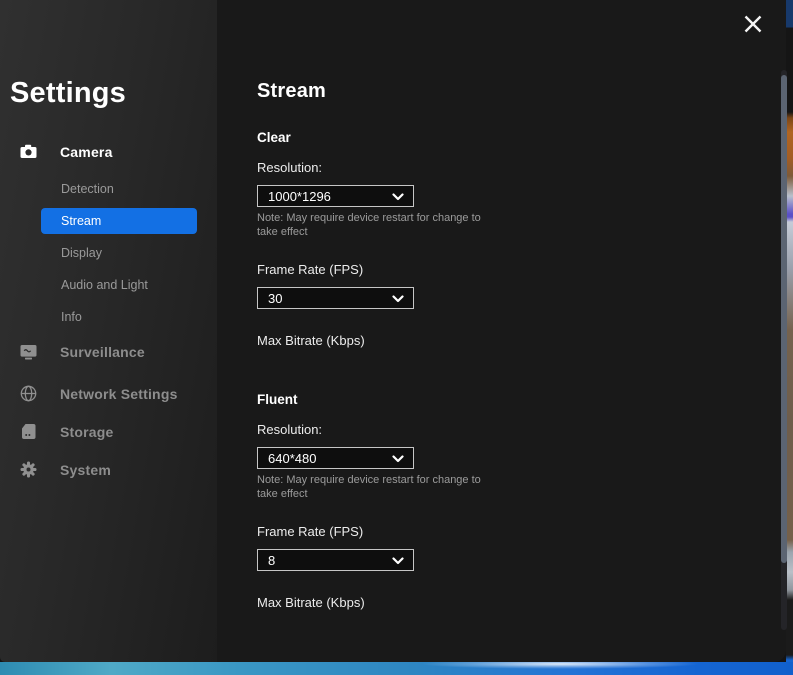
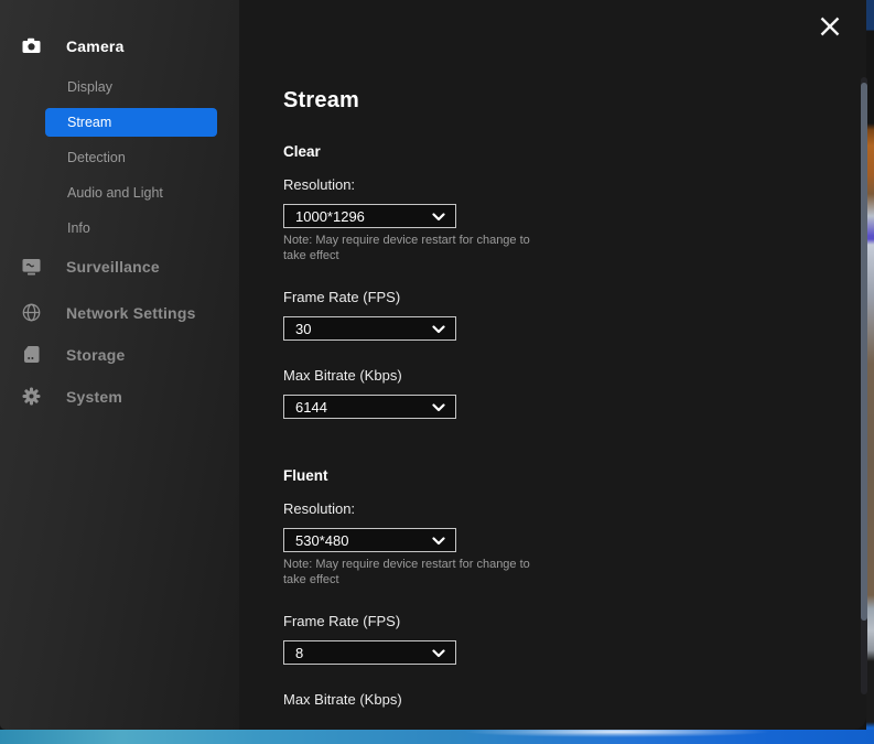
- Settings
  Camera
- Detection
+ Display
  Stream
- Display
+ Detection
  Audio and Light
  Info
  Surveillance
  Network Settings
  Storage
  System
  Stream
  Clear
  Resolution:
  1000*1296
  Note: May require device restart for change to take effect
  Frame Rate (FPS)
  30
  Max Bitrate (Kbps)
+ 6144
  Fluent
  Resolution:
- 640*480
+ 530*480
  Note: May require device restart for change to take effect
  Frame Rate (FPS)
  8
  Max Bitrate (Kbps)
